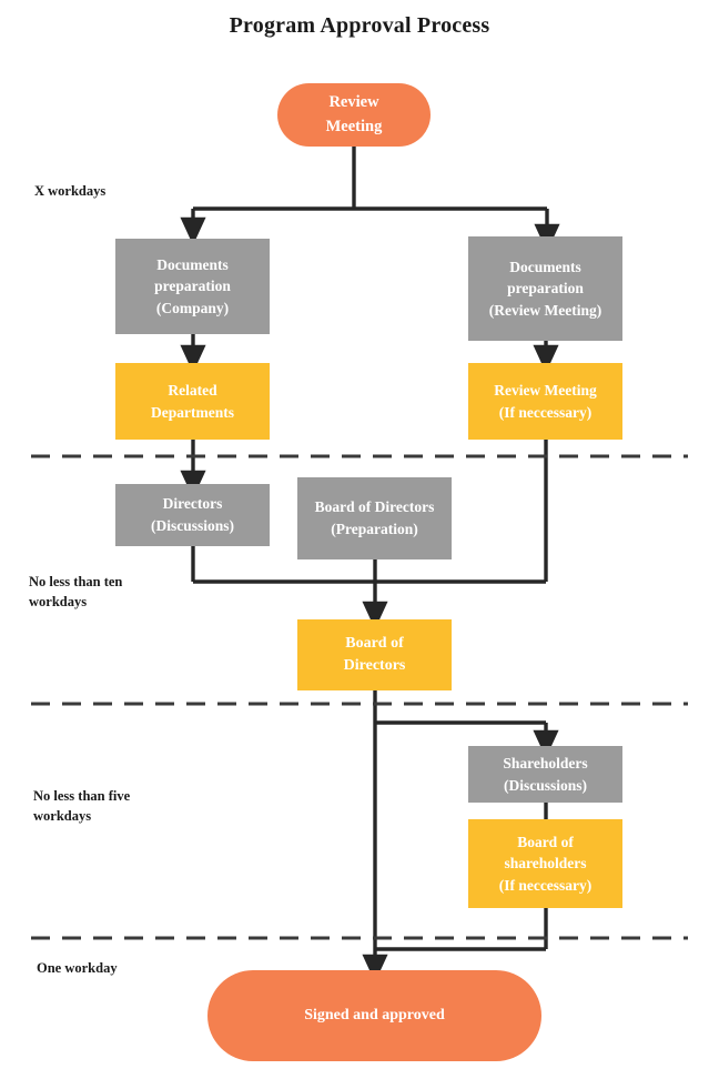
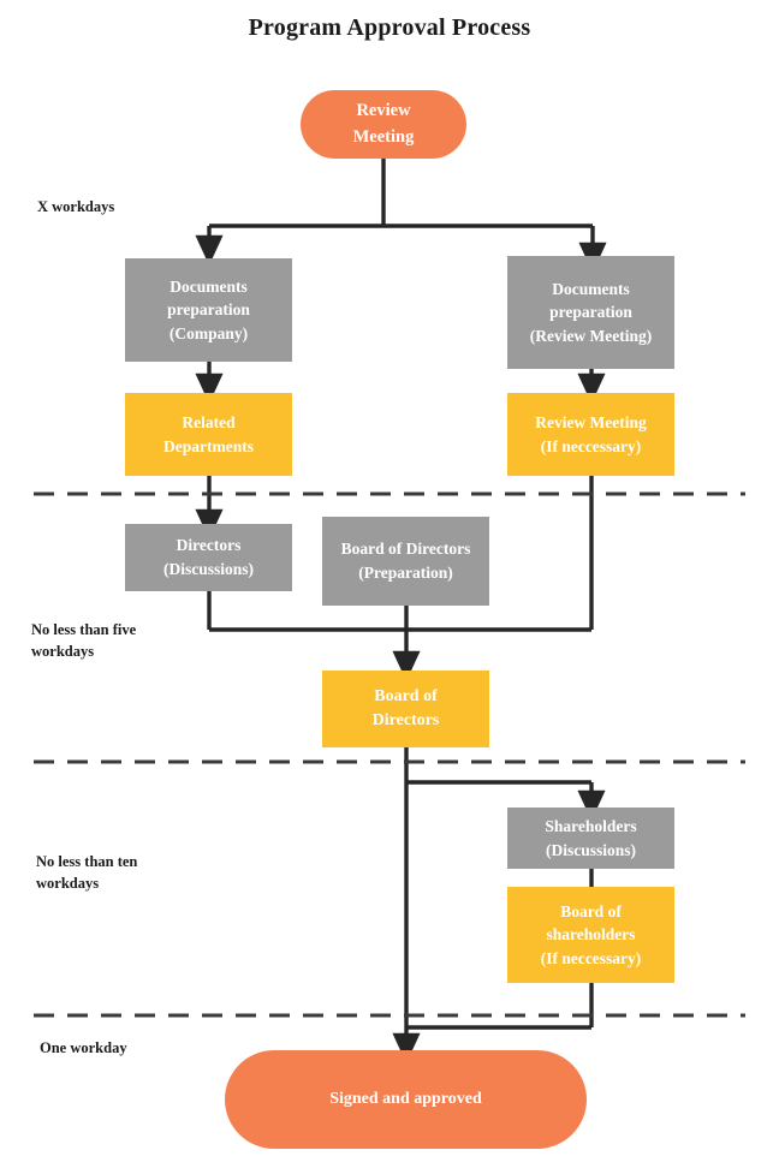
  Program Approval Process
  X workdays
- No less than ten
+ No less than five
  workdays
- No less than five
+ No less than ten
  workdays
  One workday
  Review
  Meeting
  Documents
  preparation
  (Company)
  Documents
  preparation
  (Review Meeting)
  Related
  Departments
  Review Meeting
  (If neccessary)
  Directors
  (Discussions)
  Board of Directors
  (Preparation)
  Board of
  Directors
  Shareholders
  (Discussions)
  Board of
  shareholders
  (If neccessary)
  Signed and approved
